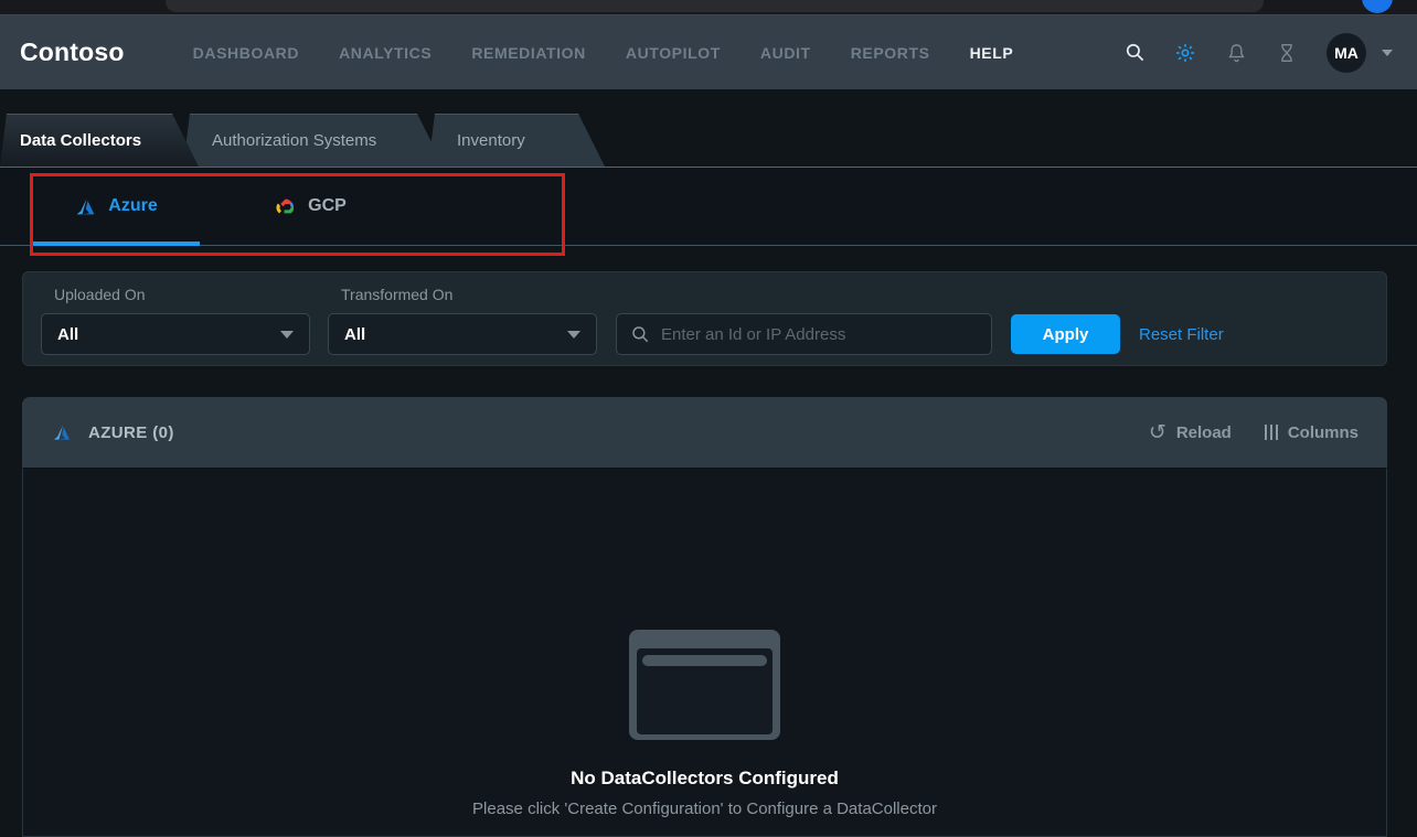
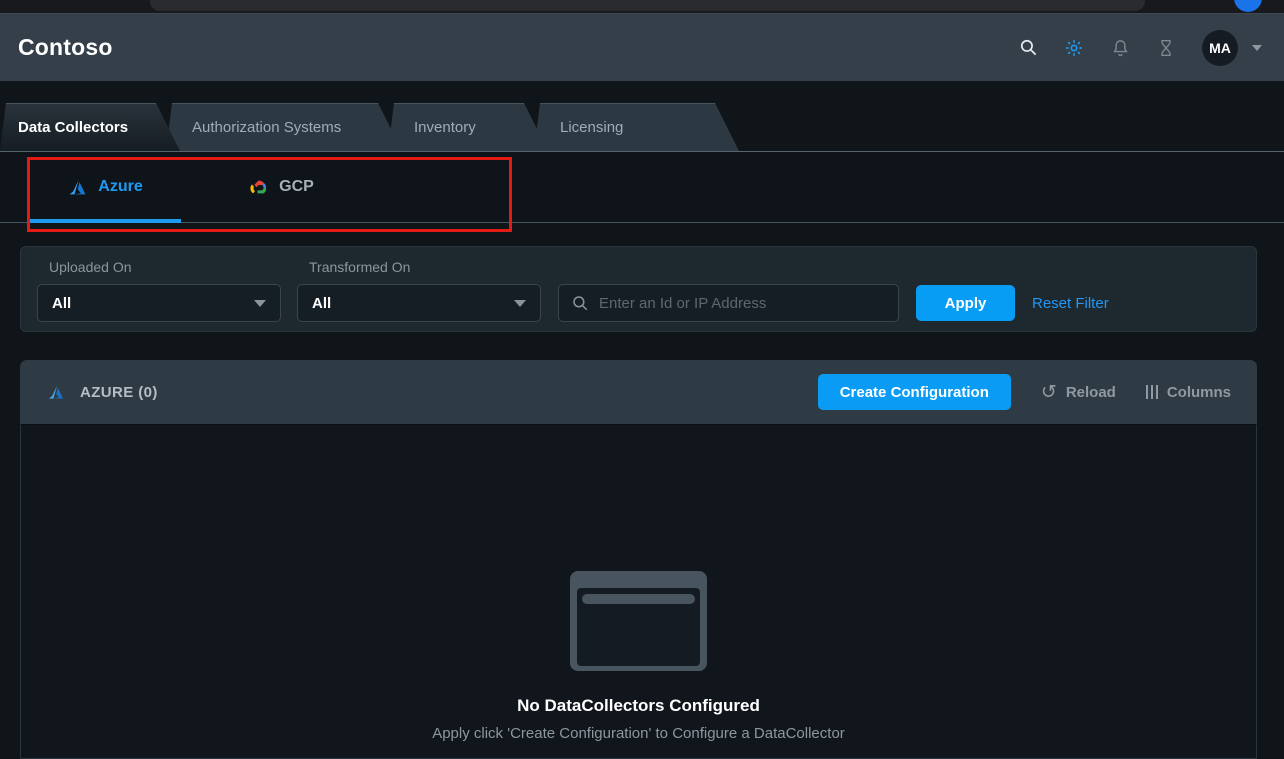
  Contoso
- DASHBOARD
- ANALYTICS
- REMEDIATION
- AUTOPILOT
- AUDIT
- REPORTS
- HELP
  MA
  Data Collectors
  Authorization Systems
  Inventory
+ Licensing
  Azure
  GCP
  Uploaded On
  Transformed On
  All
  All
  Enter an Id or IP Address
  Apply
  Reset Filter
  AZURE (0)
+ Create Configuration
  ↺
  Reload
  Columns
  No DataCollectors Configured
- Please click 'Create Configuration' to Configure a DataCollector
+ Apply click 'Create Configuration' to Configure a DataCollector
